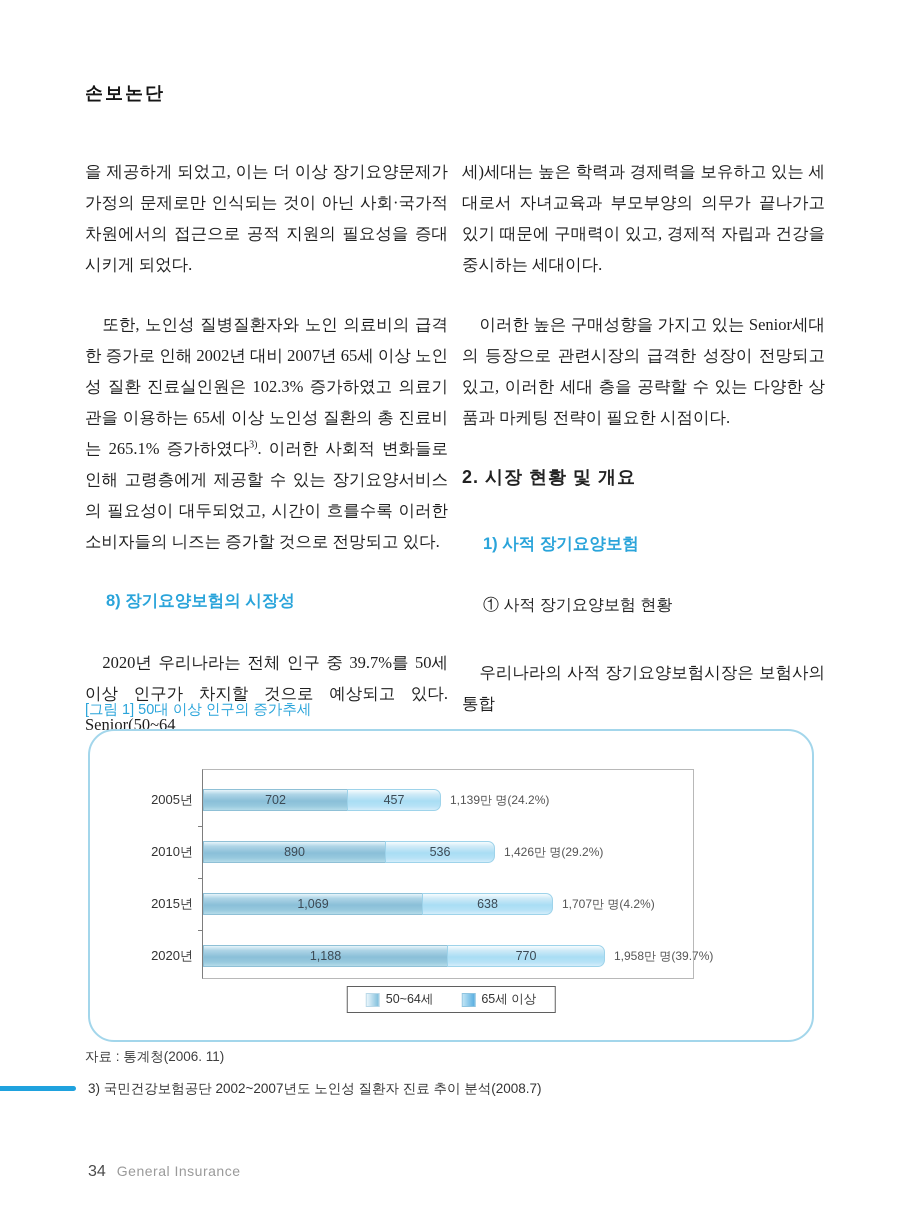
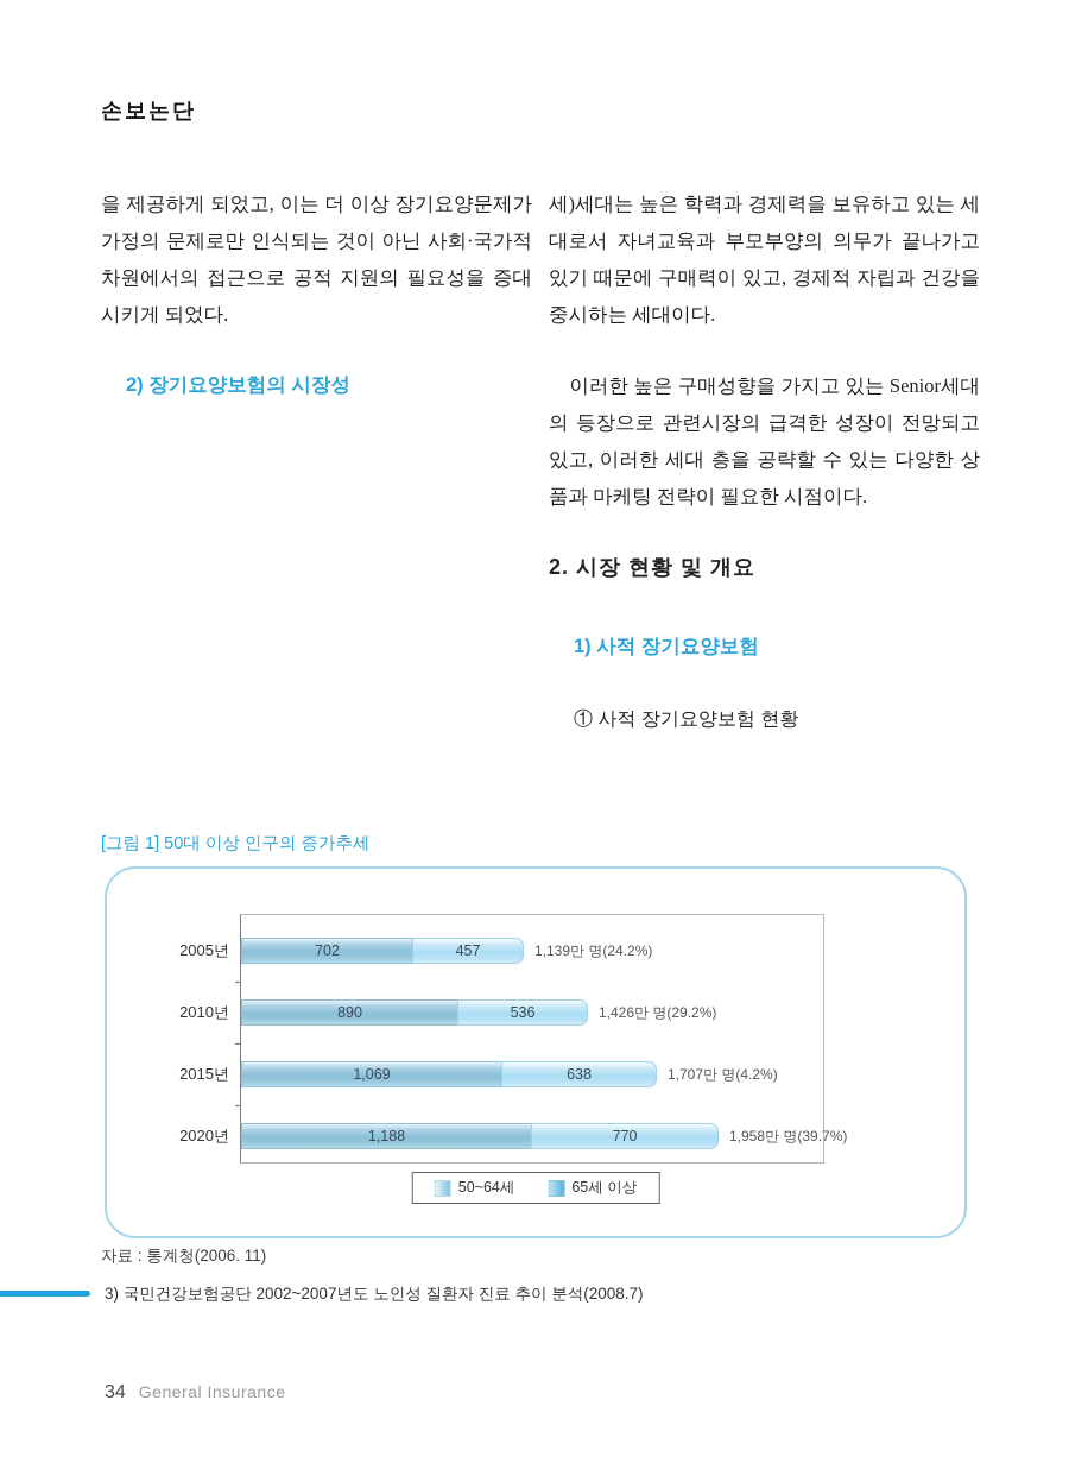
  손보논단
  을 제공하게 되었고, 이는 더 이상 장기요양문제가 가정의 문제로만 인식되는 것이 아닌 사회·국가적 차원에서의 접근으로 공적 지원의 필요성을 증대시키게 되었다.
- 또한, 노인성 질병질환자와 노인 의료비의 급격한 증가로 인해 2002년 대비 2007년 65세 이상 노인성 질환 진료실인원은 102.3% 증가하였고 의료기관을 이용하는 65세 이상 노인성 질환의 총 진료비는 265.1% 증가하였다3). 이러한 사회적 변화들로 인해 고령층에게 제공할 수 있는 장기요양서비스의 필요성이 대두되었고, 시간이 흐를수록 이러한 소비자들의 니즈는 증가할 것으로 전망되고 있다.
- 8) 장기요양보험의 시장성
+ 2) 장기요양보험의 시장성
- 2020년 우리나라는 전체 인구 중 39.7%를 50세 이상 인구가 차지할 것으로 예상되고 있다. Senior(50~64
  세)세대는 높은 학력과 경제력을 보유하고 있는 세대로서 자녀교육과 부모부양의 의무가 끝나가고 있기 때문에 구매력이 있고, 경제적 자립과 건강을 중시하는 세대이다.
  이러한 높은 구매성향을 가지고 있는 Senior세대의 등장으로 관련시장의 급격한 성장이 전망되고 있고, 이러한 세대 층을 공략할 수 있는 다양한 상품과 마케팅 전략이 필요한 시점이다.
  2. 시장 현황 및 개요
  1) 사적 장기요양보험
  ① 사적 장기요양보험 현황
- 우리나라의 사적 장기요양보험시장은 보험사의 통합
  [그림 1] 50대 이상 인구의 증가추세
  2005년
  702
  457
  1,139만 명(24.2%)
  2010년
  890
  536
  1,426만 명(29.2%)
  2015년
  1,069
  638
  1,707만 명(4.2%)
  2020년
  1,188
  770
  1,958만 명(39.7%)
  50~64세
  65세 이상
  자료 : 통계청(2006. 11)
  3) 국민건강보험공단 2002~2007년도 노인성 질환자 진료 추이 분석(2008.7)
  34
  General Insurance
